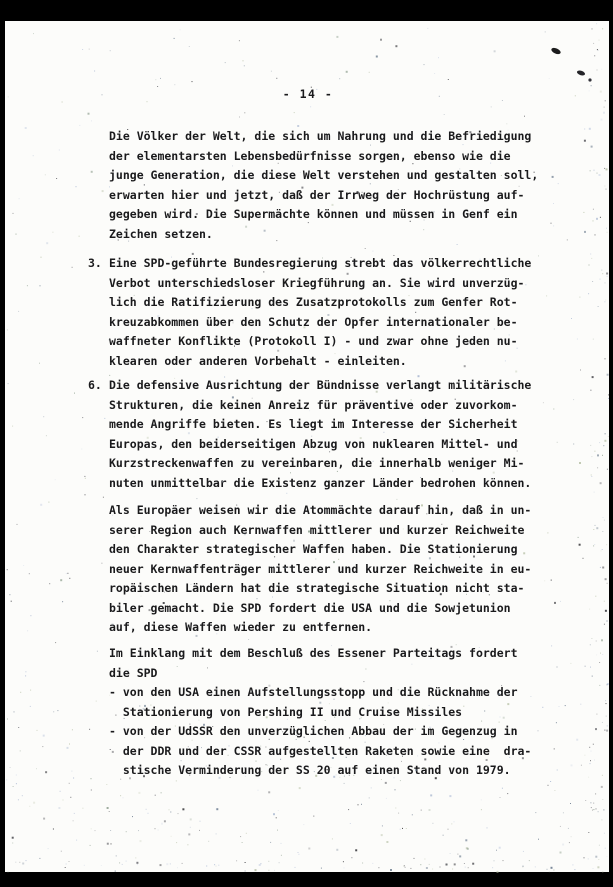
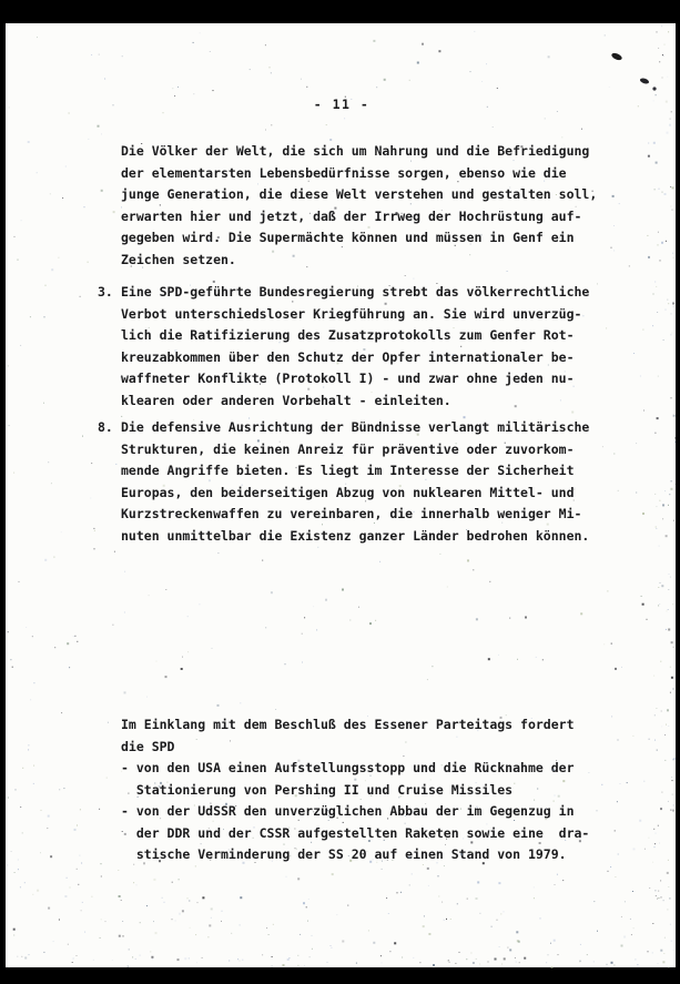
- - 14 -
+ - 11 -
  Die Völker der Welt, die sich um Nahrung und die Befriedigung
  der elementarsten Lebensbedürfnisse sorgen, ebenso wie die
  junge Generation, die diese Welt verstehen und gestalten soll,
  erwarten hier und jetzt, daß der Irrweg der Hochrüstung auf-
  gegeben wird. Die Supermächte können und müssen in Genf ein
  Zeichen setzen.
  3.
  Eine SPD-geführte Bundesregierung strebt das völkerrechtliche
  Verbot unterschiedsloser Kriegführung an. Sie wird unverzüg-
  lich die Ratifizierung des Zusatzprotokolls zum Genfer Rot-
  kreuzabkommen über den Schutz der Opfer internationaler be-
  waffneter Konflikte (Protokoll I) - und zwar ohne jeden nu-
  klearen oder anderen Vorbehalt - einleiten.
- 6.
+ 8.
  Die defensive Ausrichtung der Bündnisse verlangt militärische
  Strukturen, die keinen Anreiz für präventive oder zuvorkom-
  mende Angriffe bieten. Es liegt im Interesse der Sicherheit
  Europas, den beiderseitigen Abzug von nuklearen Mittel- und
  Kurzstreckenwaffen zu vereinbaren, die innerhalb weniger Mi-
  nuten unmittelbar die Existenz ganzer Länder bedrohen können.
- Als Europäer weisen wir die Atommächte darauf hin, daß in un-
- serer Region auch Kernwaffen mittlerer und kurzer Reichweite
- den Charakter strategischer Waffen haben. Die Stationierung
- neuer Kernwaffenträger mittlerer und kurzer Reichweite in eu-
- ropäischen Ländern hat die strategische Situation nicht sta-
- biler gemacht. Die SPD fordert die USA und die Sowjetunion
- auf, diese Waffen wieder zu entfernen.
  Im Einklang mit dem Beschluß des Essener Parteitags fordert
  die SPD
  - von den USA einen Aufstellungsstopp und die Rücknahme der
  Stationierung von Pershing II und Cruise Missiles
  - von der UdSSR den unverzüglichen Abbau der im Gegenzug in
  der DDR und der CSSR aufgestellten Raketen sowie eine dra-
  stische Verminderung der SS 20 auf einen Stand von 1979.
